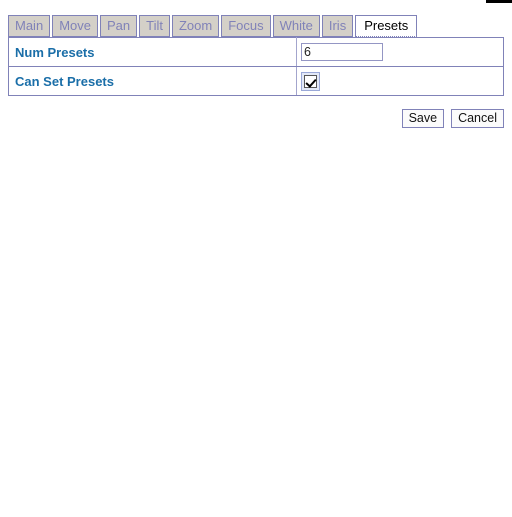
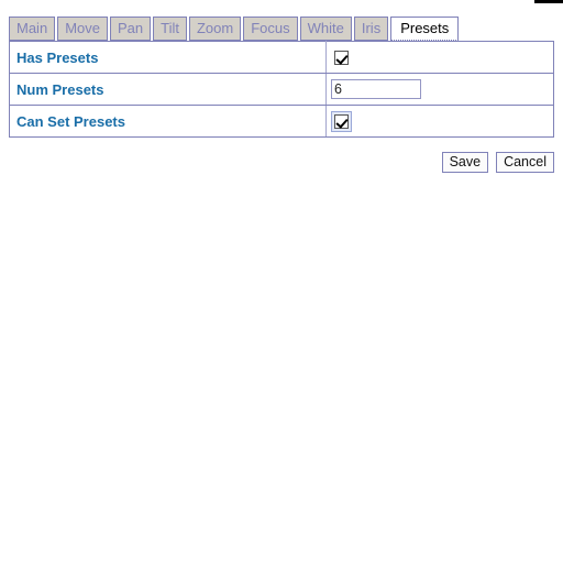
  Main
  Move
  Pan
  Tilt
  Zoom
  Focus
  White
  Iris
  Presets
+ Has Presets
  Num Presets	6
  Can Set Presets
  Save
  Cancel
